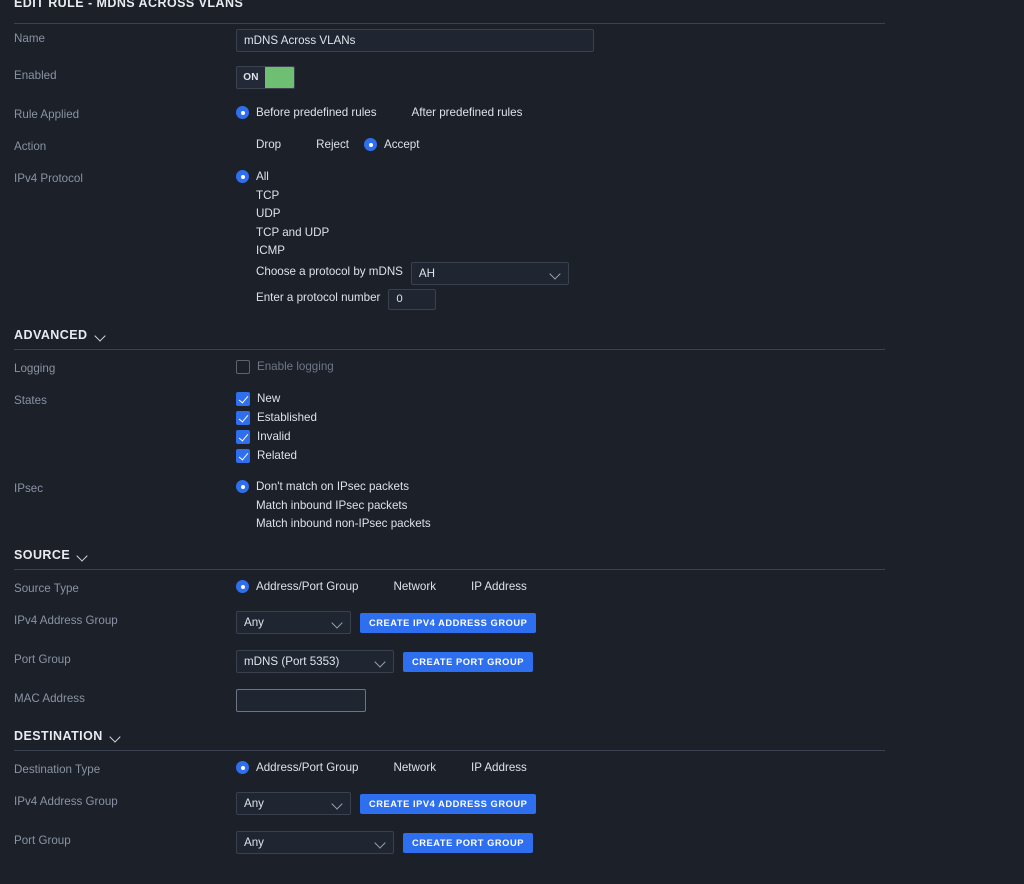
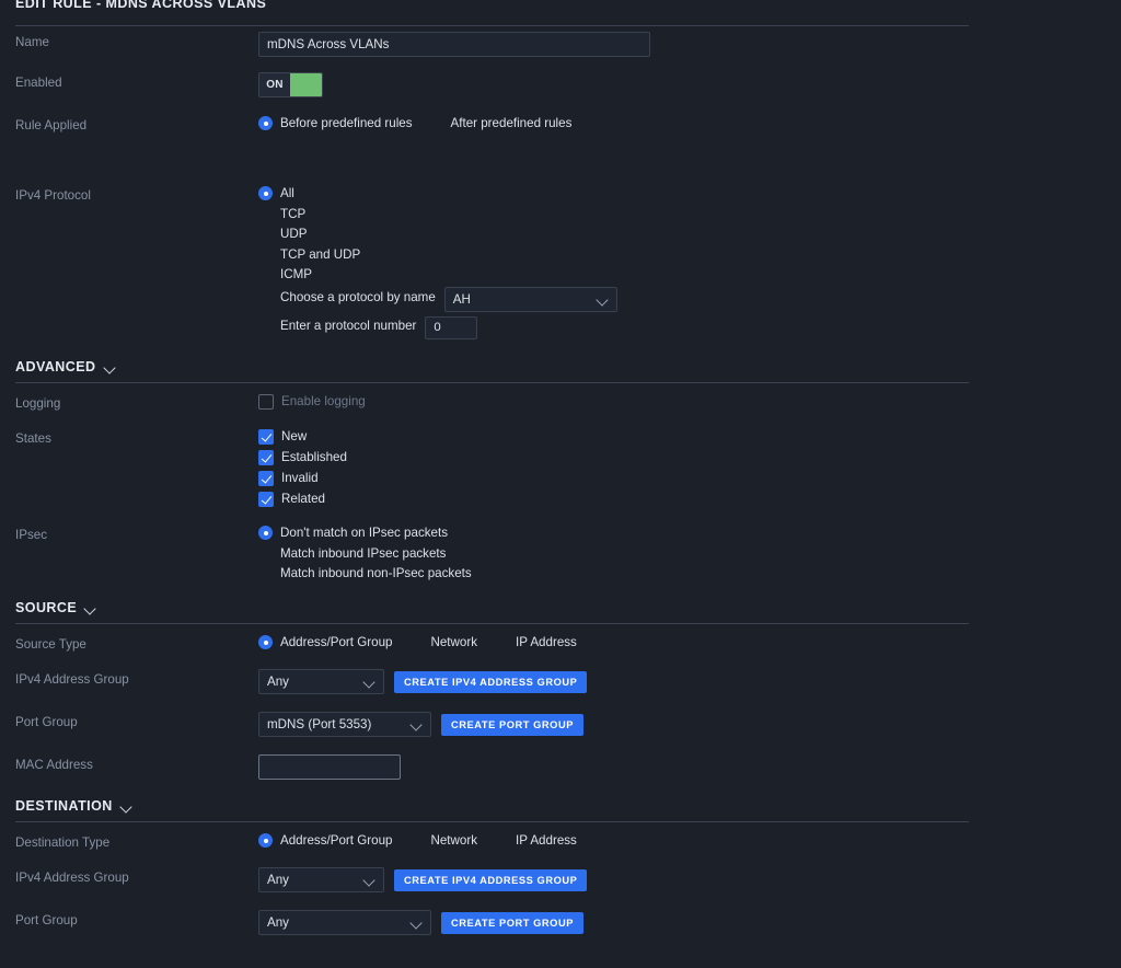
  EDIT RULE - MDNS ACROSS VLANS
  Name
  mDNS Across VLANs
  Enabled
  ON
  Rule Applied
  Before predefined rules
  After predefined rules
- Action
- Drop
- Reject
- Accept
  IPv4 Protocol
  All
  TCP
  UDP
  TCP and UDP
  ICMP
- Choose a protocol by mDNS
+ Choose a protocol by name
  AH
  Enter a protocol number
  0
  ADVANCED
  Logging
  Enable logging
  States
  New
  Established
  Invalid
  Related
  IPsec
  Don't match on IPsec packets
  Match inbound IPsec packets
  Match inbound non-IPsec packets
  SOURCE
  Source Type
  Address/Port Group
  Network
  IP Address
  IPv4 Address Group
  Any
  CREATE IPV4 ADDRESS GROUP
  Port Group
  mDNS (Port 5353)
  CREATE PORT GROUP
  MAC Address
  DESTINATION
  Destination Type
  Address/Port Group
  Network
  IP Address
  IPv4 Address Group
  Any
  CREATE IPV4 ADDRESS GROUP
  Port Group
  Any
  CREATE PORT GROUP
